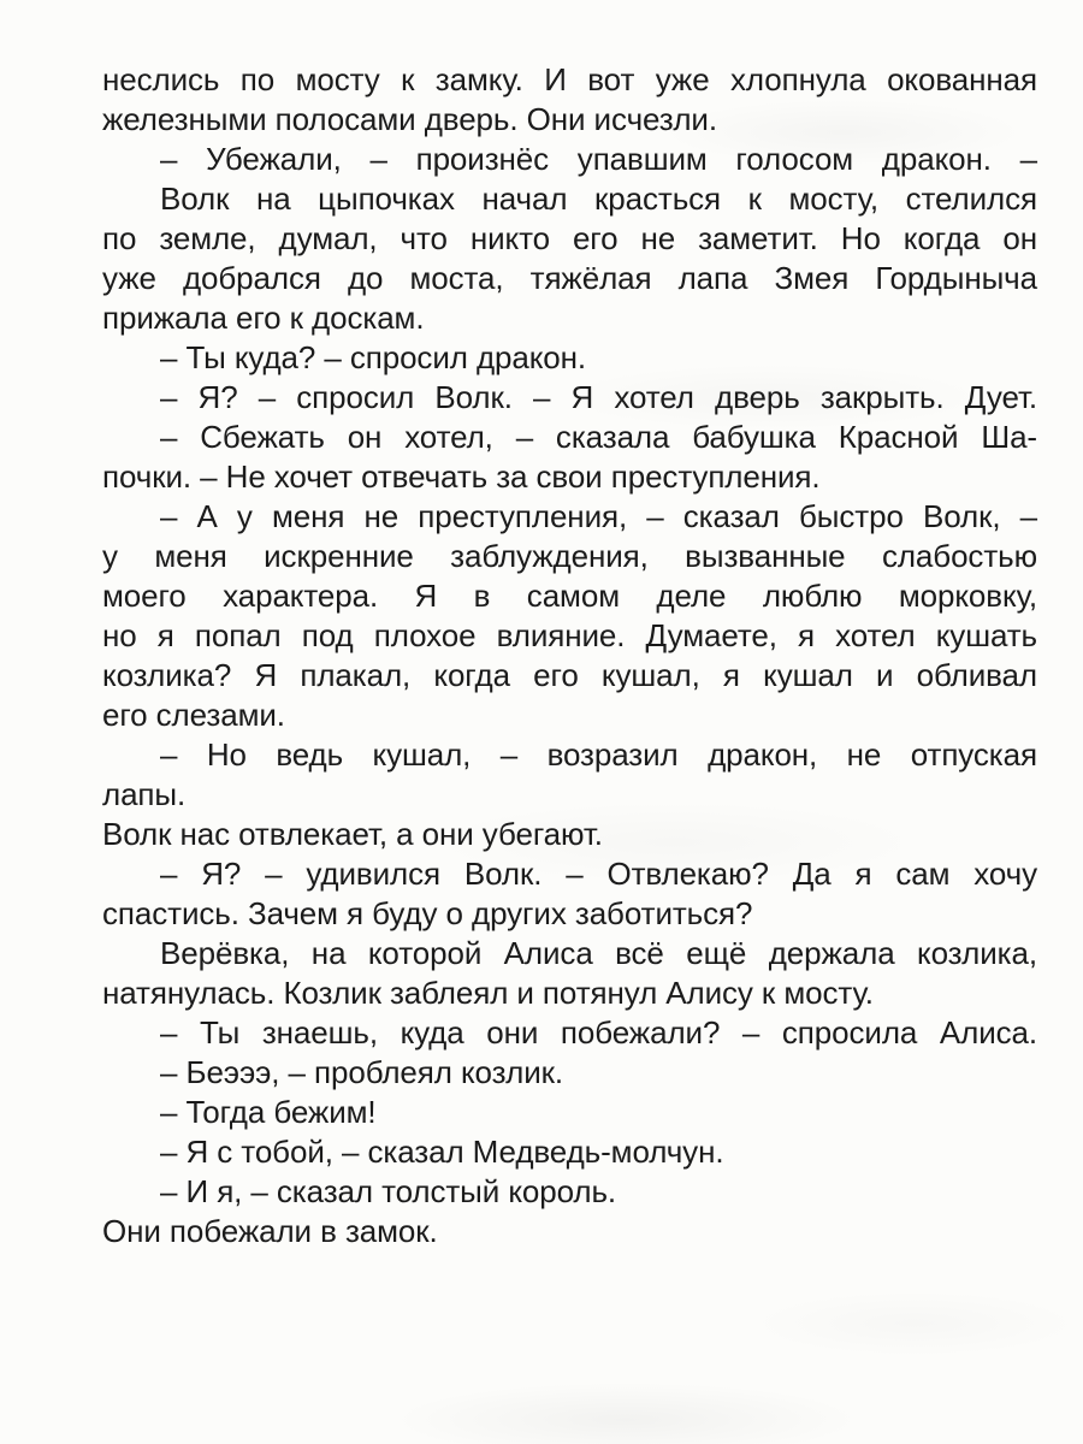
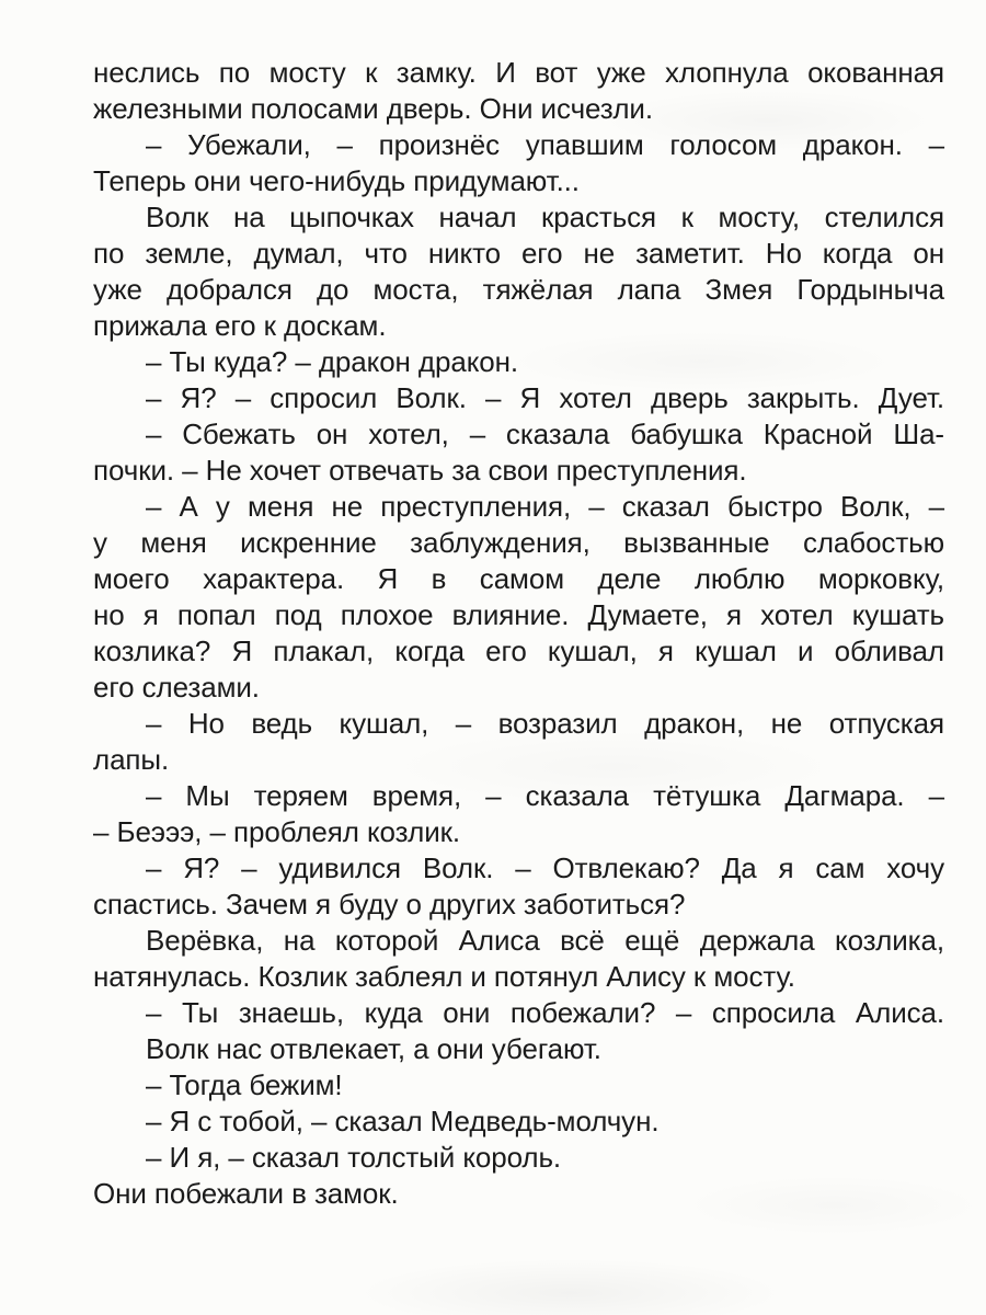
  неслись по мосту к замку. И вот уже хлопнула окованная
  железными полосами дверь. Они исчезли.
  – Убежали, – произнёс упавшим голосом дракон. –
+ Теперь они чего-нибудь придумают...
  Волк на цыпочках начал красться к мосту, стелился
  по земле, думал, что никто его не заметит. Но когда он
  уже добрался до моста, тяжёлая лапа Змея Гордыныча
  прижала его к доскам.
- – Ты куда? – спросил дракон.
+ – Ты куда? – дракон дракон.
  – Я? – спросил Волк. – Я хотел дверь закрыть. Дует.
  – Сбежать он хотел, – сказала бабушка Красной Ша-
  почки. – Не хочет отвечать за свои преступления.
  – А у меня не преступления, – сказал быстро Волк, –
  у меня искренние заблуждения, вызванные слабостью
  моего характера. Я в самом деле люблю морковку,
  но я попал под плохое влияние. Думаете, я хотел кушать
  козлика? Я плакал, когда его кушал, я кушал и обливал
  его слезами.
  – Но ведь кушал, – возразил дракон, не отпуская
  лапы.
+ – Мы теряем время, – сказала тётушка Дагмара. –
- Волк нас отвлекает, а они убегают.
+ – Беэээ, – проблеял козлик.
  – Я? – удивился Волк. – Отвлекаю? Да я сам хочу
  спастись. Зачем я буду о других заботиться?
  Верёвка, на которой Алиса всё ещё держала козлика,
  натянулась. Козлик заблеял и потянул Алису к мосту.
  – Ты знаешь, куда они побежали? – спросила Алиса.
- – Беэээ, – проблеял козлик.
+ Волк нас отвлекает, а они убегают.
  – Тогда бежим!
  – Я с тобой, – сказал Медведь-молчун.
  – И я, – сказал толстый король.
  Они побежали в замок.
